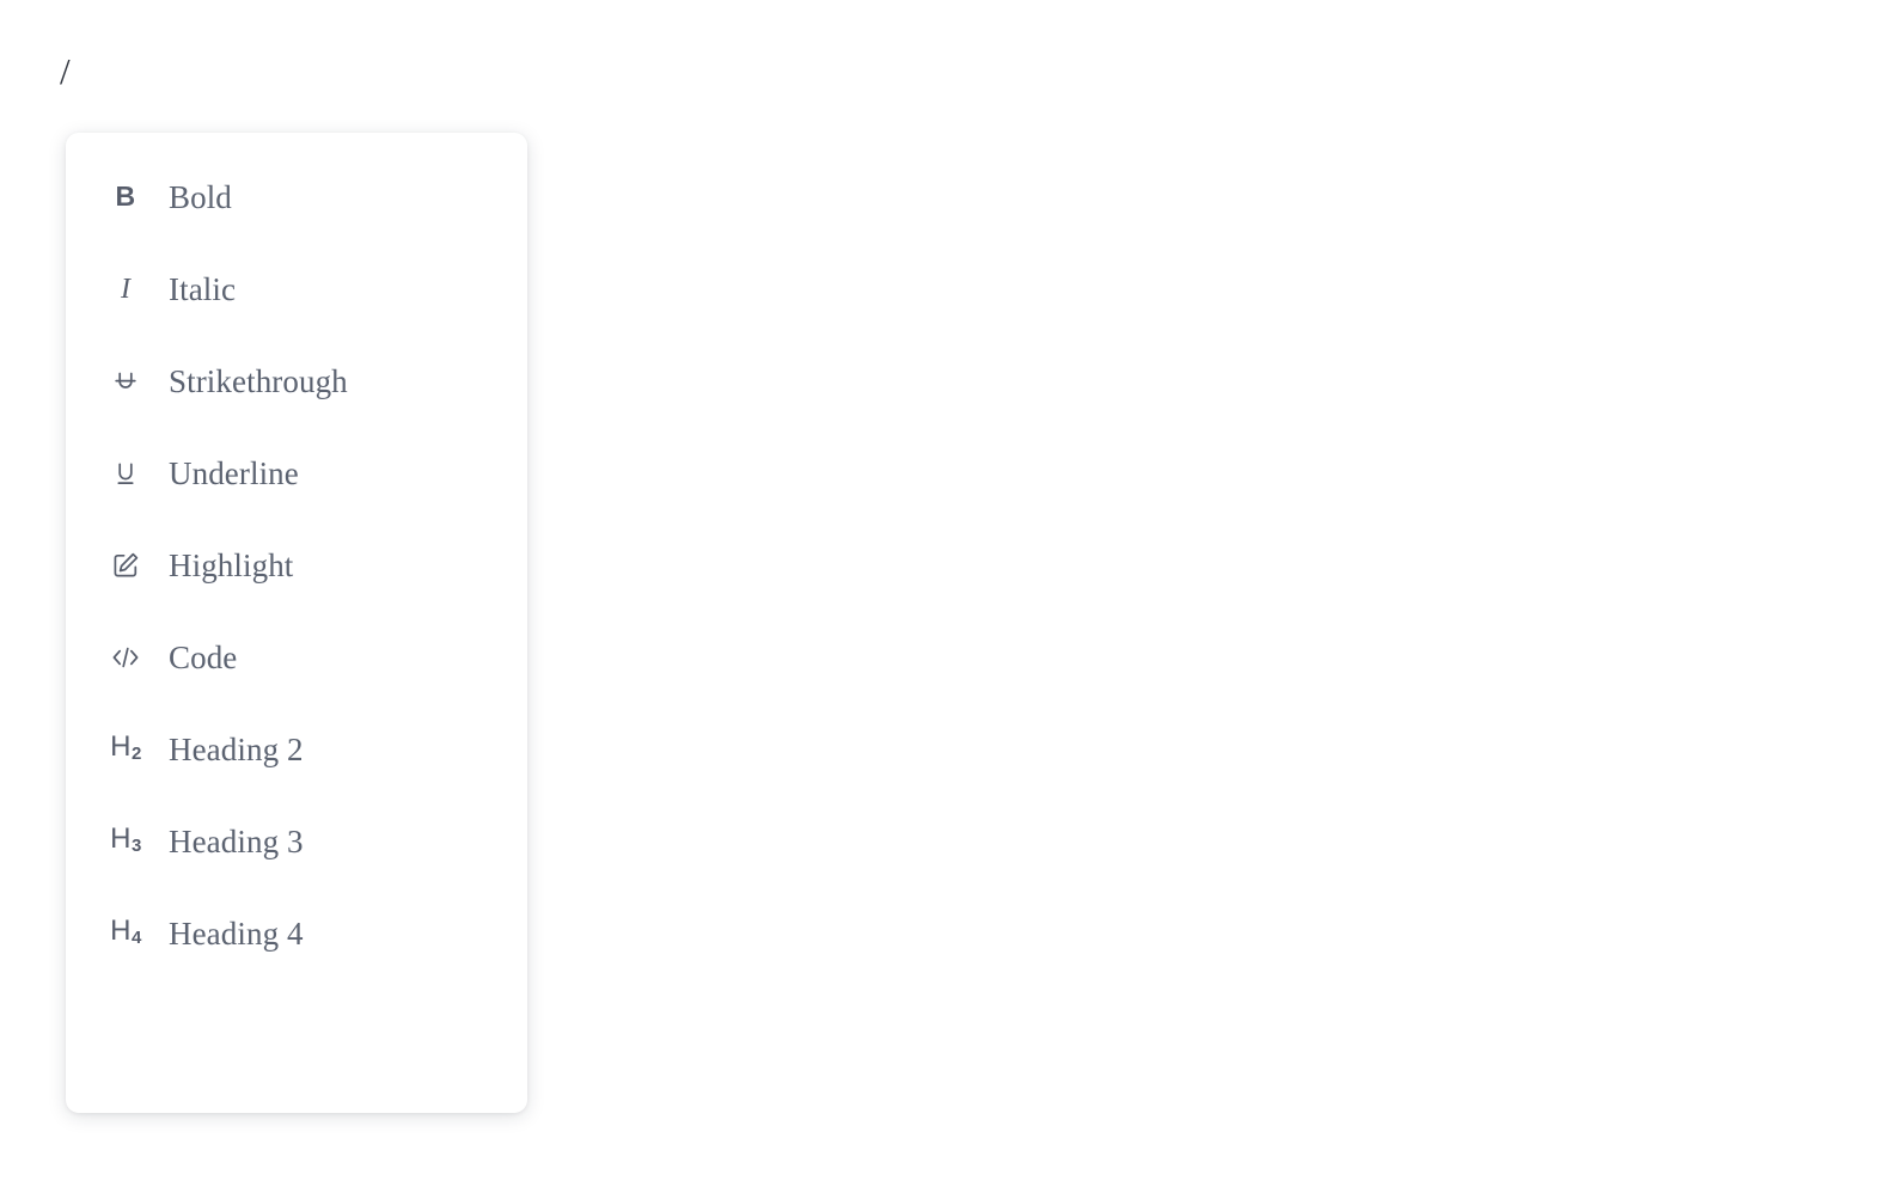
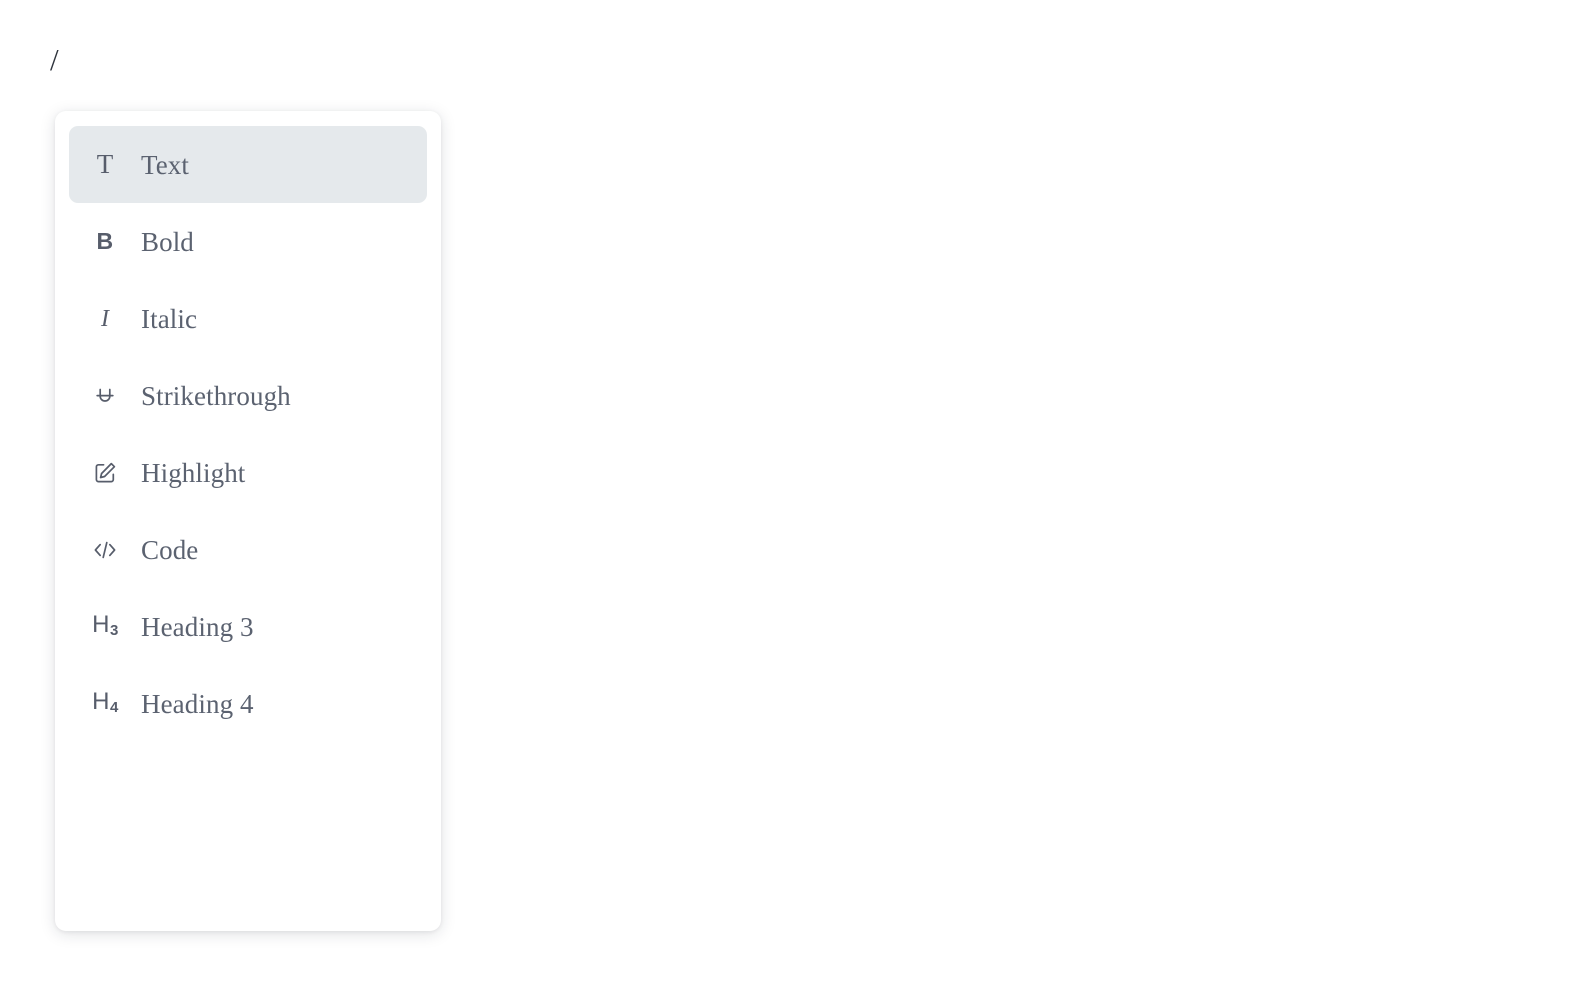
  /
+ T
+ Text
  B
  Bold
  I
  Italic
  Strikethrough
- Underline
  Highlight
  Code
- H2
- Heading 2
  H3
  Heading 3
  H4
  Heading 4
